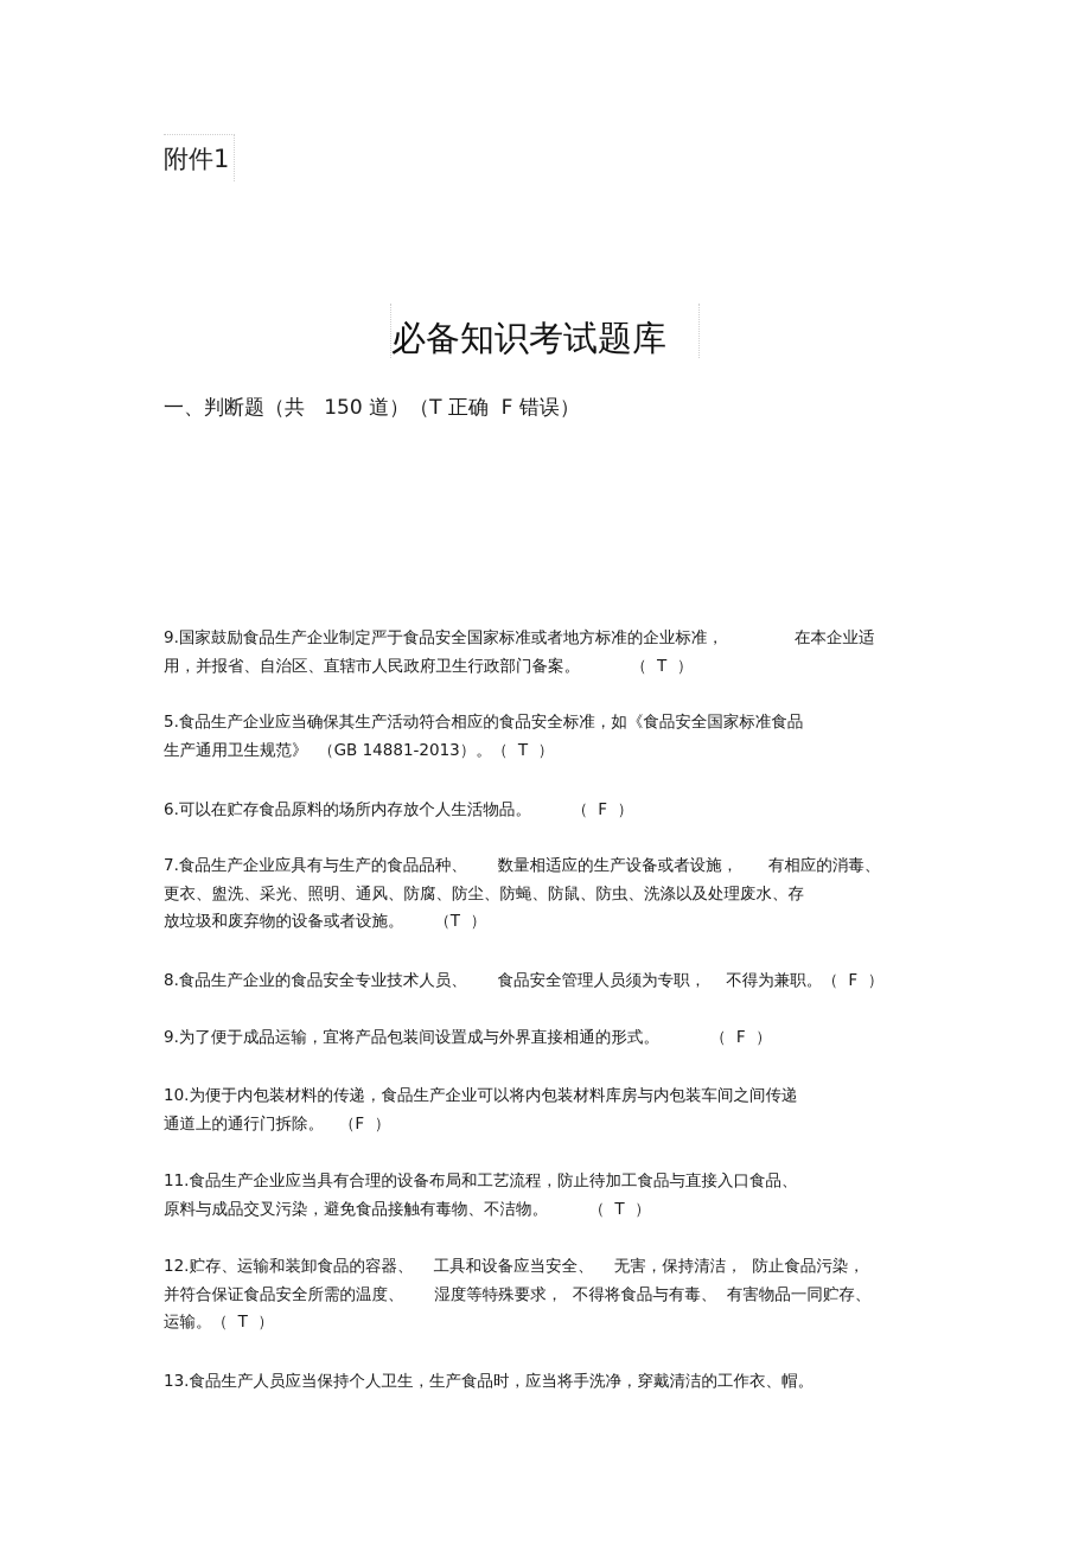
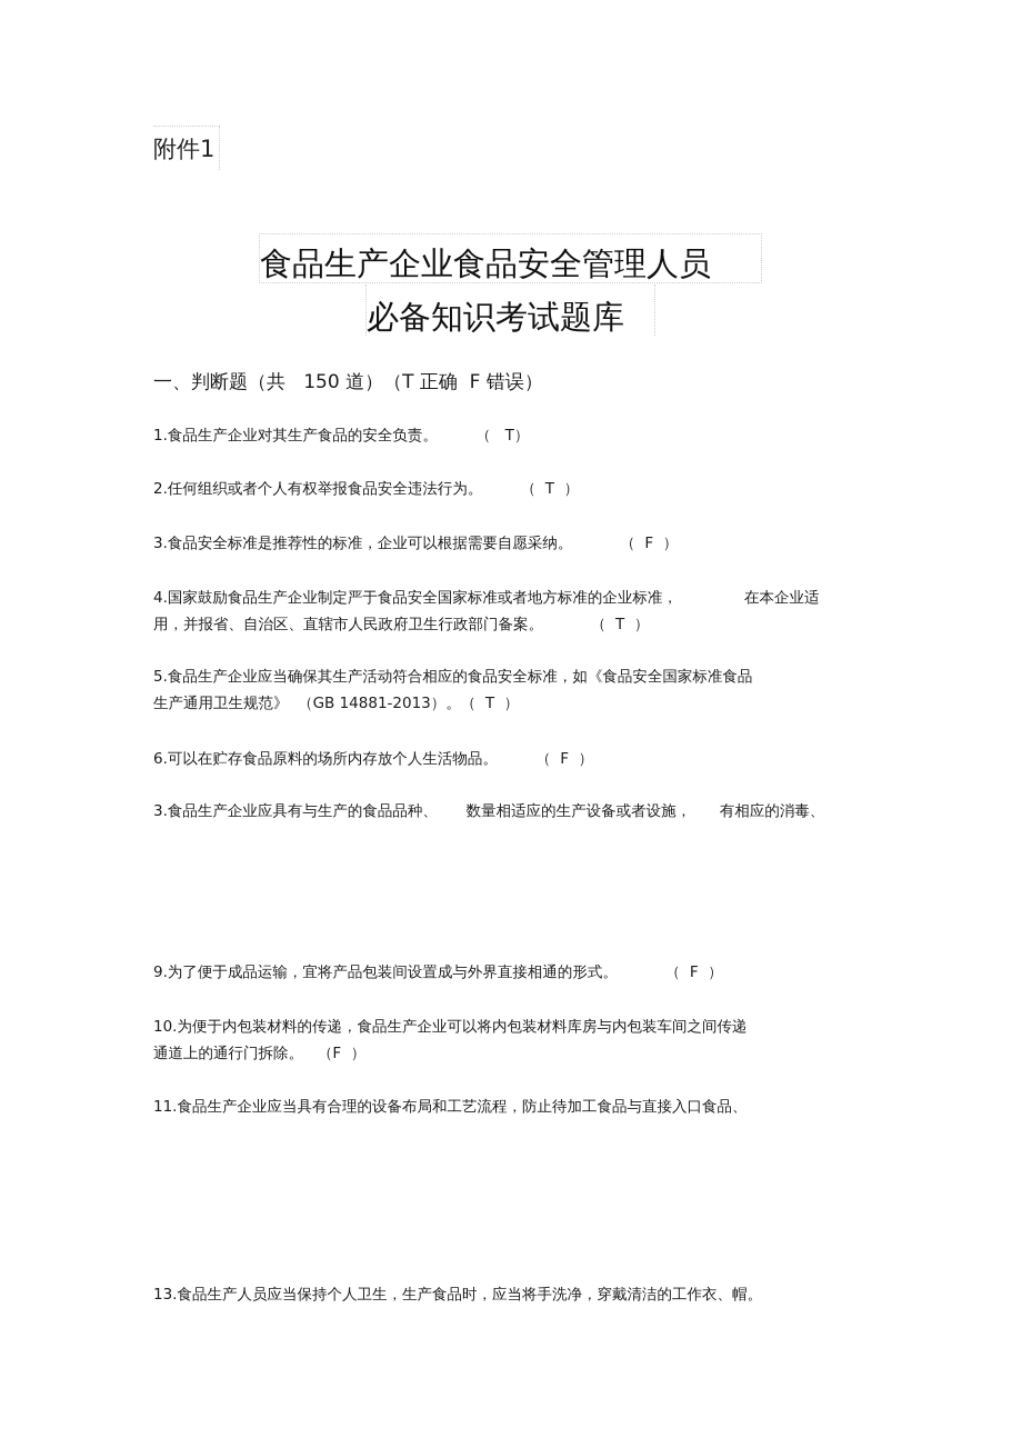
  附件1
+ 食品生产企业食品安全管理人员
  必备知识考试题库
  一、判断题（共 150 道）（T 正确 F 错误）
+ 1.食品生产企业对其生产食品的安全负责。 （ T）
+ 2.任何组织或者个人有权举报食品安全违法行为。 （ T ）
+ 3.食品安全标准是推荐性的标准，企业可以根据需要自愿采纳。 （ F ）
- 9.国家鼓励食品生产企业制定严于食品安全国家标准或者地方标准的企业标准， 在本企业适
+ 4.国家鼓励食品生产企业制定严于食品安全国家标准或者地方标准的企业标准， 在本企业适
  用，并报省、自治区、直辖市人民政府卫生行政部门备案。 （ T ）
  5.食品生产企业应当确保其生产活动符合相应的食品安全标准，如《食品安全国家标准食品
  生产通用卫生规范》 （GB 14881-2013）。（ T ）
  6.可以在贮存食品原料的场所内存放个人生活物品。 （ F ）
- 7.食品生产企业应具有与生产的食品品种、 数量相适应的生产设备或者设施， 有相应的消毒、
+ 3.食品生产企业应具有与生产的食品品种、 数量相适应的生产设备或者设施， 有相应的消毒、
- 更衣、盥洗、采光、照明、通风、防腐、防尘、防蝇、防鼠、防虫、洗涤以及处理废水、存
- 放垃圾和废弃物的设备或者设施。 （T ）
- 8.食品生产企业的食品安全专业技术人员、 食品安全管理人员须为专职， 不得为兼职。（ F ）
  9.为了便于成品运输，宜将产品包装间设置成与外界直接相通的形式。 （ F ）
  10.为便于内包装材料的传递，食品生产企业可以将内包装材料库房与内包装车间之间传递
  通道上的通行门拆除。 （F ）
  11.食品生产企业应当具有合理的设备布局和工艺流程，防止待加工食品与直接入口食品、
- 原料与成品交叉污染，避免食品接触有毒物、不洁物。 （ T ）
- 12.贮存、运输和装卸食品的容器、 工具和设备应当安全、 无害，保持清洁， 防止食品污染，
- 并符合保证食品安全所需的温度、 湿度等特殊要求， 不得将食品与有毒、 有害物品一同贮存、
- 运输。（ T ）
  13.食品生产人员应当保持个人卫生，生产食品时，应当将手洗净，穿戴清洁的工作衣、帽。
